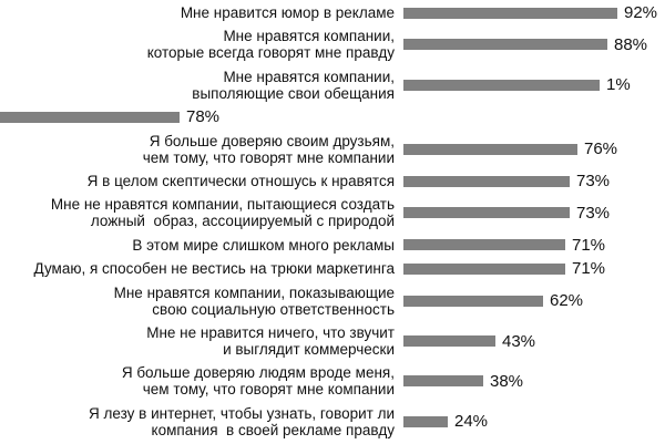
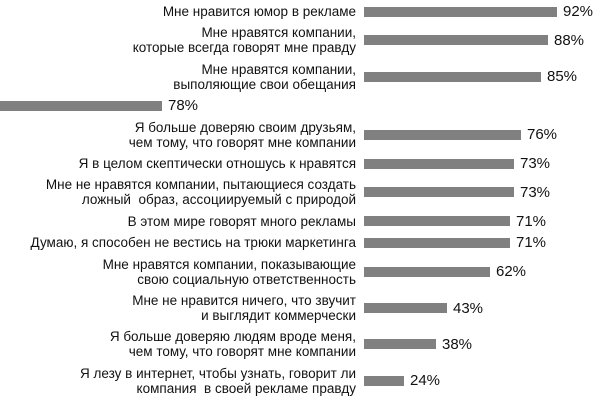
  Мне нравится юмор в рекламе
  92%
  Мне нравятся компании,
  которые всегда говорят мне правду
  88%
  Мне нравятся компании,
  выполяющие свои обещания
- 1%
+ 85%
  78%
  Я больше доверяю своим друзьям,
  чем тому, что говорят мне компании
  76%
  Я в целом скептически отношусь к нравятся
  73%
  Мне не нравятся компании, пытающиеся создать
  ложный образ, ассоциируемый с природой
  73%
- В этом мире слишком много рекламы
+ В этом мире говорят много рекламы
  71%
  Думаю, я способен не вестись на трюки маркетинга
  71%
  Мне нравятся компании, показывающие
  свою социальную ответственность
  62%
  Мне не нравится ничего, что звучит
  и выглядит коммерчески
  43%
  Я больше доверяю людям вроде меня,
  чем тому, что говорят мне компании
  38%
  Я лезу в интернет, чтобы узнать, говорит ли
  компания в своей рекламе правду
  24%
